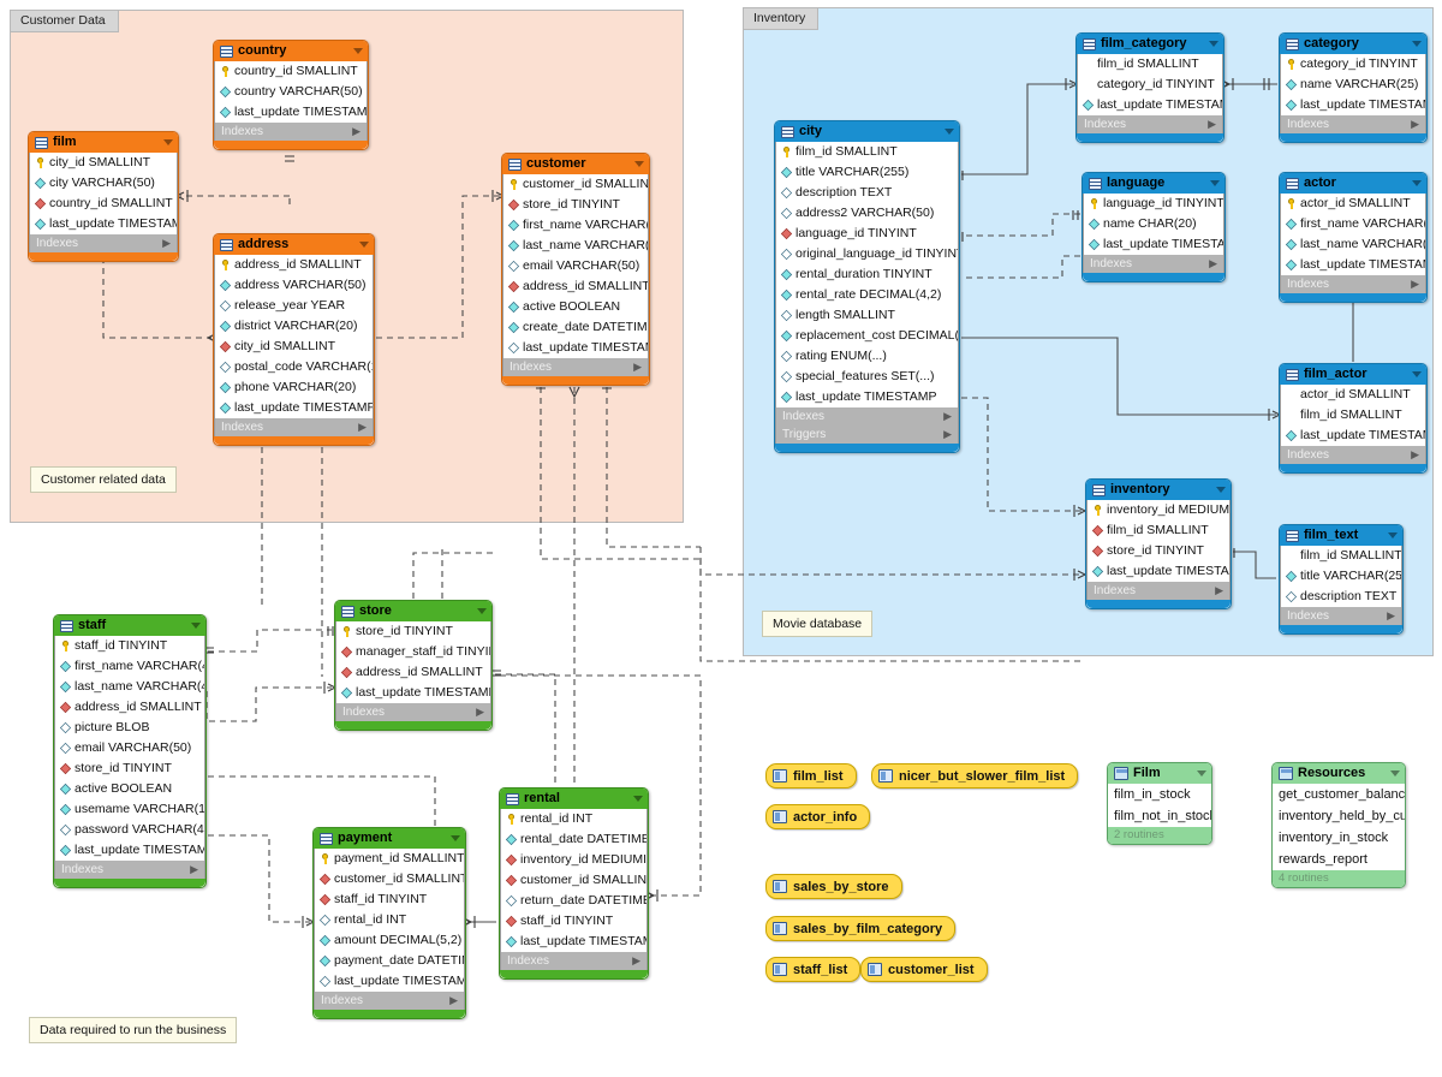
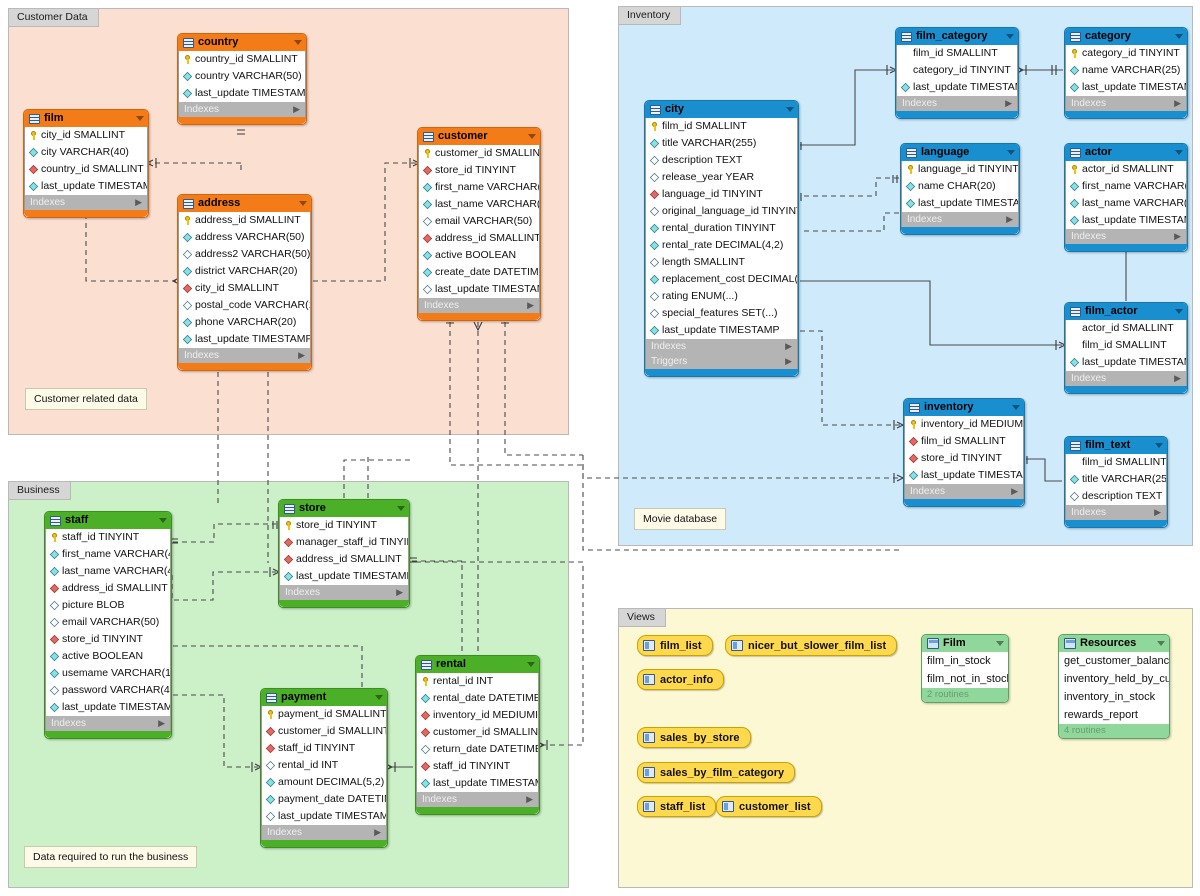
  Customer Data
  Inventory
+ Business
+ Views
  Customer related data
  Movie database
  Data required to run the business
  country
  country_id SMALLINT
  country VARCHAR(50)
  last_update TIMESTAM
  Indexes
  ▶
  film
  city_id SMALLINT
- city VARCHAR(50)
+ city VARCHAR(40)
  country_id SMALLINT
  last_update TIMESTA
  Indexes
  ▶
  address
  address_id SMALLINT
  address VARCHAR(50)
- release_year YEAR
+ address2 VARCHAR(50)
  district VARCHAR(20)
  city_id SMALLINT
  postal_code VARCHAR(
  phone VARCHAR(20)
  last_update TIMESTAMP
  Indexes
  ▶
  customer
  customer_id SMALLIN
  store_id TINYINT
  first_name VARCHAR
  last_name VARCHAR(
  email VARCHAR(50)
  address_id SMALLINT
  active BOOLEAN
  create_date DATETIM
  last_update TIMESTA
  Indexes
  ▶
  city
  film_id SMALLINT
  title VARCHAR(255)
  description TEXT
- address2 VARCHAR(50)
+ release_year YEAR
  language_id TINYINT
  original_language_id TINYIN
  rental_duration TINYINT
  rental_rate DECIMAL(4,2)
  length SMALLINT
  replacement_cost DECIMAL(
  rating ENUM(...)
  special_features SET(...)
  last_update TIMESTAMP
  Indexes
  ▶
  Triggers
  ▶
  film_category
  film_id SMALLINT
  category_id TINYINT
  last_update TIMESTA
  Indexes
  ▶
  category
  category_id TINYINT
  name VARCHAR(25)
  last_update TIMESTA
  Indexes
  ▶
  language
  language_id TINYINT
  name CHAR(20)
  last_update TIMESTA
  Indexes
  ▶
  actor
  actor_id SMALLINT
  first_name VARCHAR
  last_name VARCHAR(
  last_update TIMESTA
  Indexes
  ▶
  film_actor
  actor_id SMALLINT
  film_id SMALLINT
  last_update TIMESTA
  Indexes
  ▶
  inventory
  inventory_id MEDIUM
  film_id SMALLINT
  store_id TINYINT
  last_update TIMESTA
  Indexes
  ▶
  film_text
  film_id SMALLINT
  title VARCHAR(25
  description TEXT
  Indexes
  ▶
  staff
  staff_id TINYINT
  first_name VARCHAR(
  last_name VARCHAR(
  address_id SMALLINT
  picture BLOB
  email VARCHAR(50)
  store_id TINYINT
  active BOOLEAN
  usemame VARCHAR(1
  password VARCHAR(4
  last_update TIMESTAM
  Indexes
  ▶
  store
  store_id TINYINT
  manager_staff_id TINYI
  address_id SMALLINT
  last_update TIMESTAM
  Indexes
  ▶
  payment
  payment_id SMALLINT
  customer_id SMALLIN
  staff_id TINYINT
  rental_id INT
  amount DECIMAL(5,2)
  payment_date DATETI
  last_update TIMESTAM
  Indexes
  ▶
  rental
  rental_id INT
  rental_date DATETIME
  inventory_id MEDIUMI
  customer_id SMALLIN
  return_date DATETIM
  staff_id TINYINT
  last_update TIMESTA
  Indexes
  ▶
  film_list
  nicer_but_slower_film_list
  actor_info
  sales_by_store
  sales_by_film_category
  staff_list
  customer_list
  Film
  film_in_stock
  film_not_in_stoc
  2 routines
  Resources
  get_customer_balanc
  inventory_held_by_cu
  inventory_in_stock
  rewards_report
  4 routines
